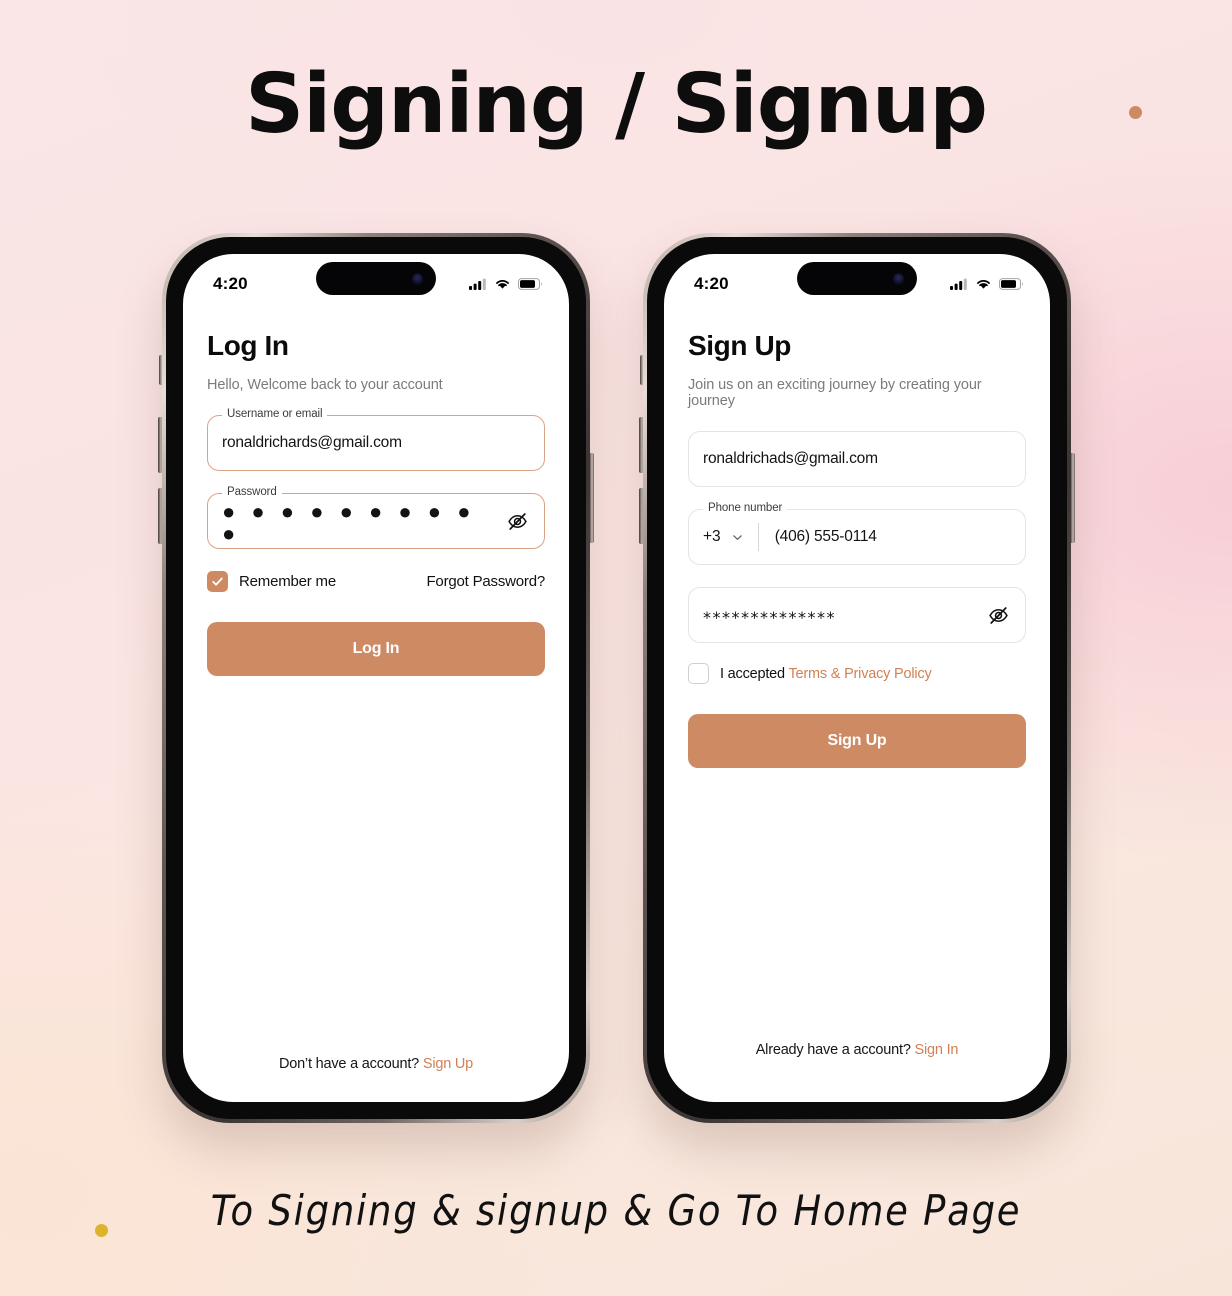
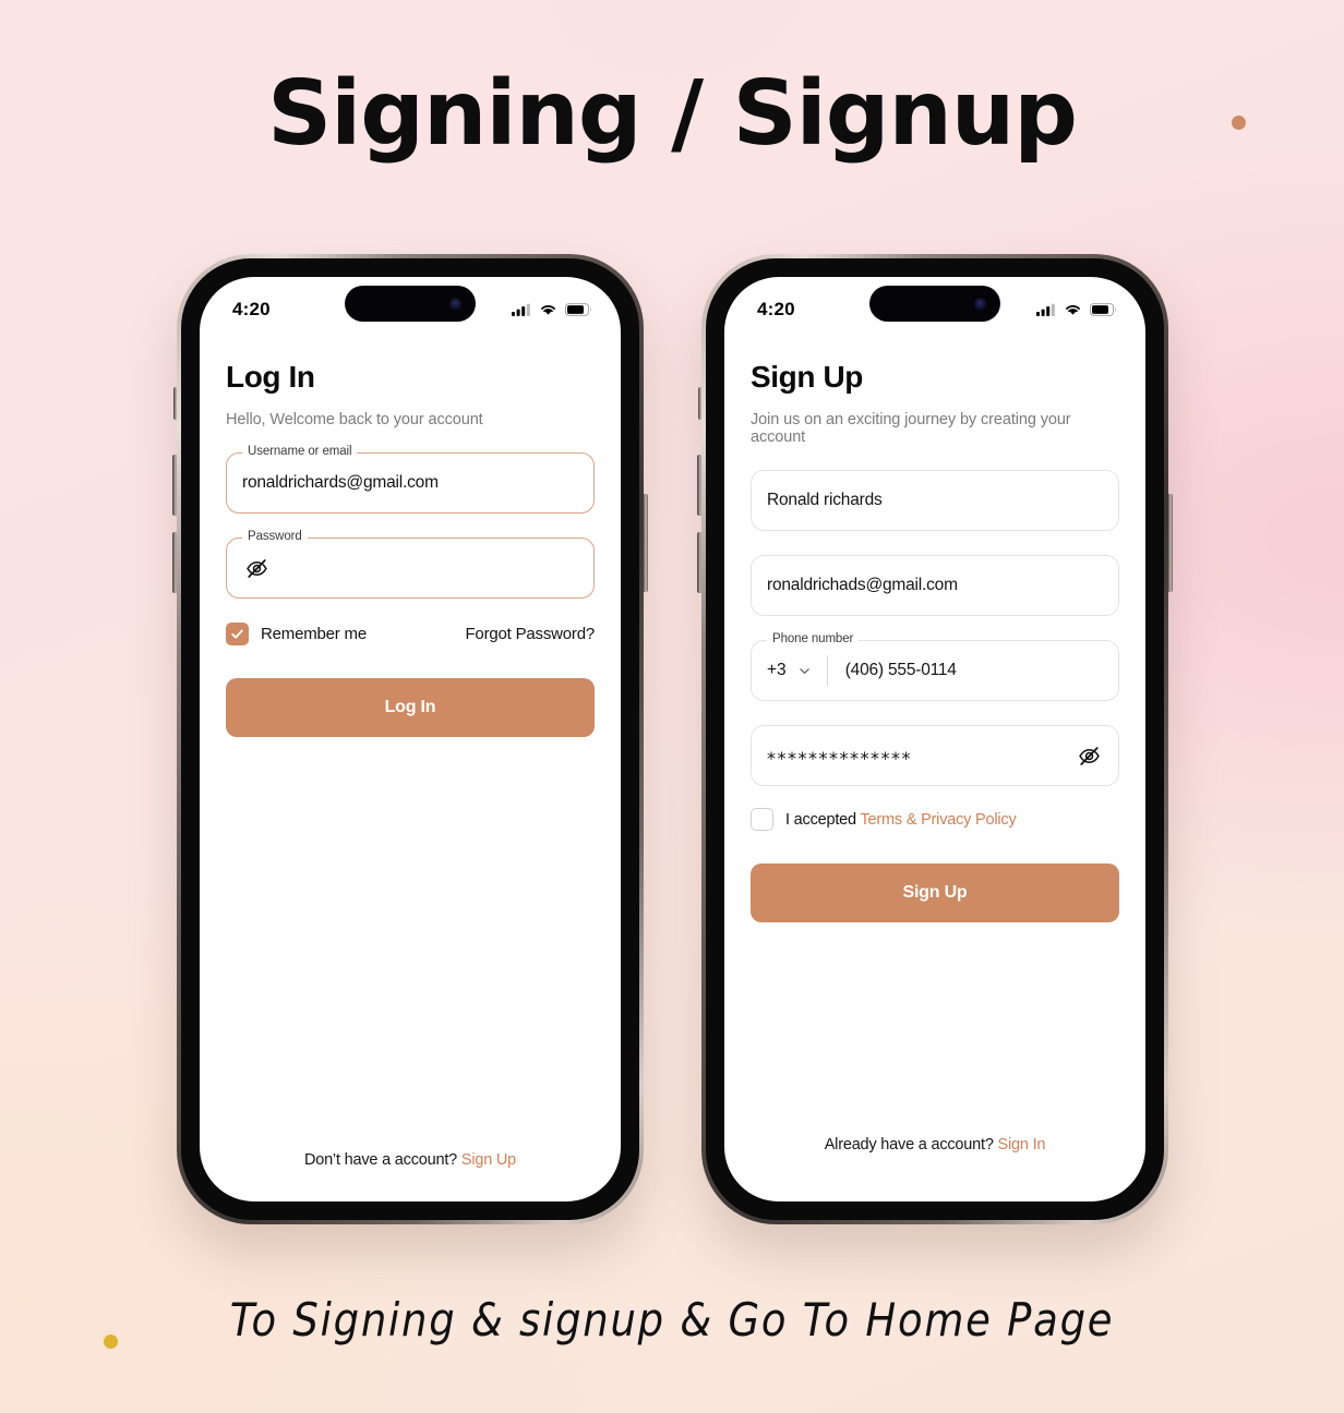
  Signing / Signup
  4:20
  Log In
  Hello, Welcome back to your account
  Username or email
  ronaldrichards@gmail.com
  Password
- ● ● ● ● ● ● ● ● ● ●
  Remember me
  Forgot Password?
  Log In
  Don’t have a account? Sign Up
  4:20
  Sign Up
- Join us on an exciting journey by creating your journey
+ Join us on an exciting journey by creating your account
+ Ronald richards
  ronaldrichads@gmail.com
  Phone number
  +3
  (406) 555-0114
  **************
  I accepted Terms & Privacy Policy
  Sign Up
  Already have a account? Sign In
  To Signing & signup & Go To Home Page
